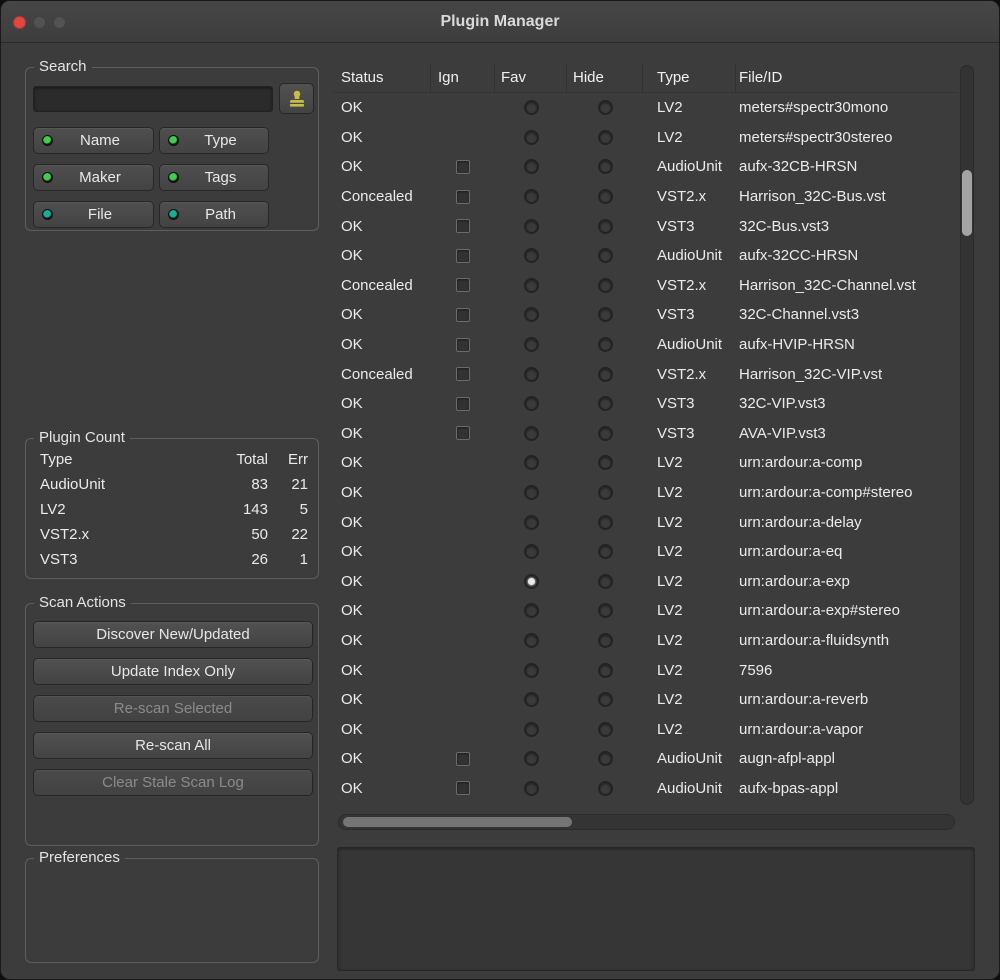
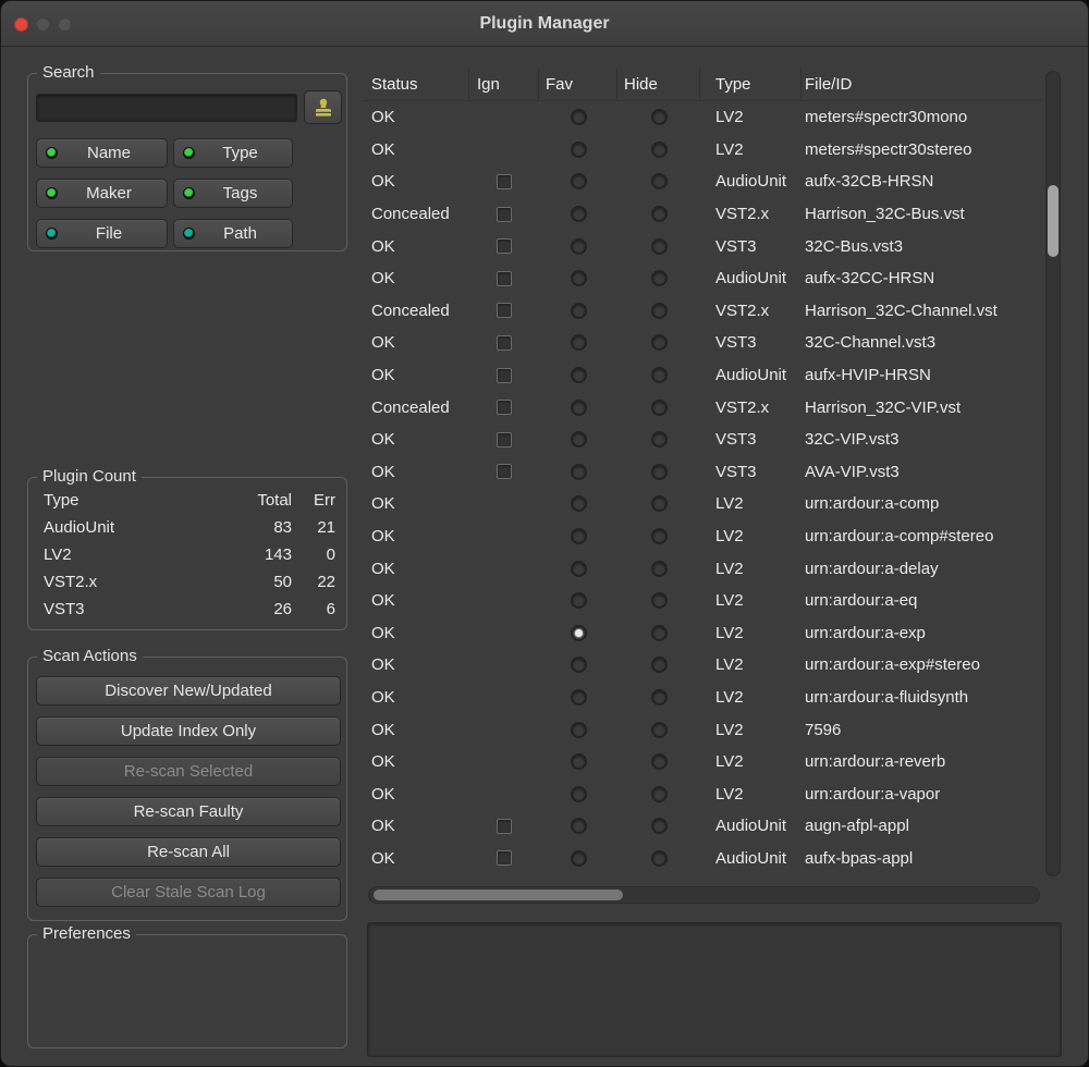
  Plugin Manager
  Search
  Name
  Type
  Maker
  Tags
  File
  Path
  Plugin Count
  Type
  Total
  Err
  AudioUnit
  83
  21
  LV2
  143
- 5
+ 0
  VST2.x
  50
  22
  VST3
  26
- 1
+ 6
  Scan Actions
  Discover New/Updated
  Update Index Only
  Re-scan Selected
+ Re-scan Faulty
  Re-scan All
  Clear Stale Scan Log
  Preferences
  Status
  Ign
  Fav
  Hide
  Type
  File/ID
  OK
  LV2
  meters#spectr30mono
  OK
  LV2
  meters#spectr30stereo
  OK
  AudioUnit
  aufx-32CB-HRSN
  Concealed
  VST2.x
  Harrison_32C-Bus.vst
  OK
  VST3
  32C-Bus.vst3
  OK
  AudioUnit
  aufx-32CC-HRSN
  Concealed
  VST2.x
  Harrison_32C-Channel.vst
  OK
  VST3
  32C-Channel.vst3
  OK
  AudioUnit
  aufx-HVIP-HRSN
  Concealed
  VST2.x
  Harrison_32C-VIP.vst
  OK
  VST3
  32C-VIP.vst3
  OK
  VST3
  AVA-VIP.vst3
  OK
  LV2
  urn:ardour:a-comp
  OK
  LV2
  urn:ardour:a-comp#stereo
  OK
  LV2
  urn:ardour:a-delay
  OK
  LV2
  urn:ardour:a-eq
  OK
  LV2
  urn:ardour:a-exp
  OK
  LV2
  urn:ardour:a-exp#stereo
  OK
  LV2
  urn:ardour:a-fluidsynth
  OK
  LV2
  7596
  OK
  LV2
  urn:ardour:a-reverb
  OK
  LV2
  urn:ardour:a-vapor
  OK
  AudioUnit
  augn-afpl-appl
  OK
  AudioUnit
  aufx-bpas-appl
